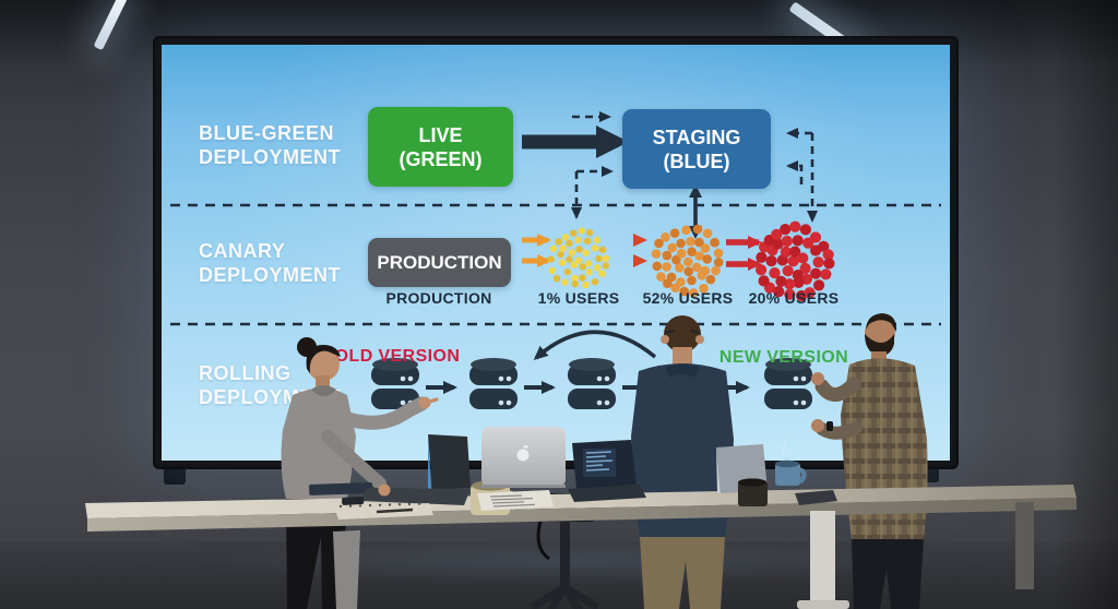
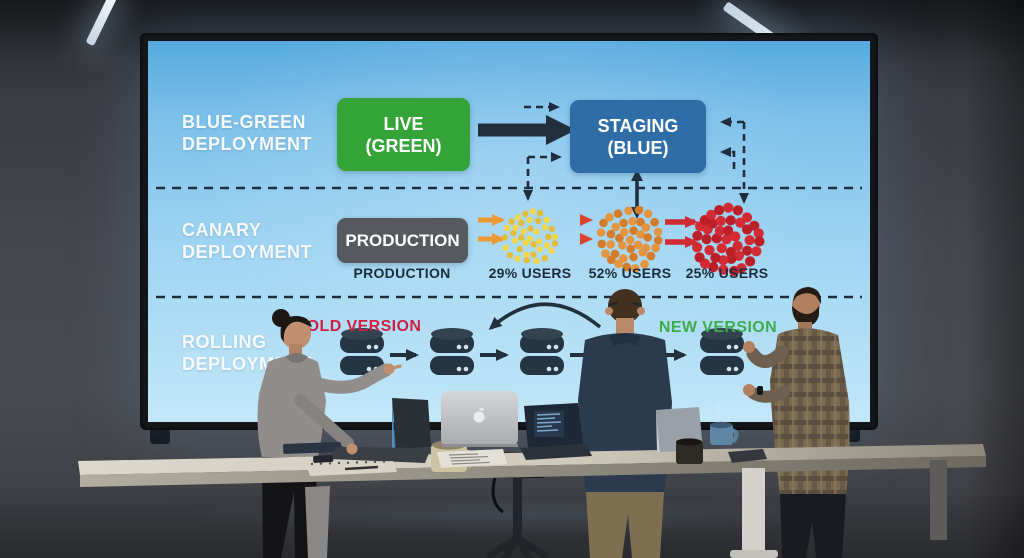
  BLUE-GREEN
  DEPLOYMENT
  CANARY
  DEPLOYMENT
  ROLLING
  DEPLOYM
  LIVE
  (GREEN)
  STAGING
  (BLUE)
  PRODUCTION
  PRODUCTION
- 1% USERS
+ 29% USERS
  52% USERS
- 20% USERS
+ 25% USERS
  OLD VERSION
  NEW VERSION
